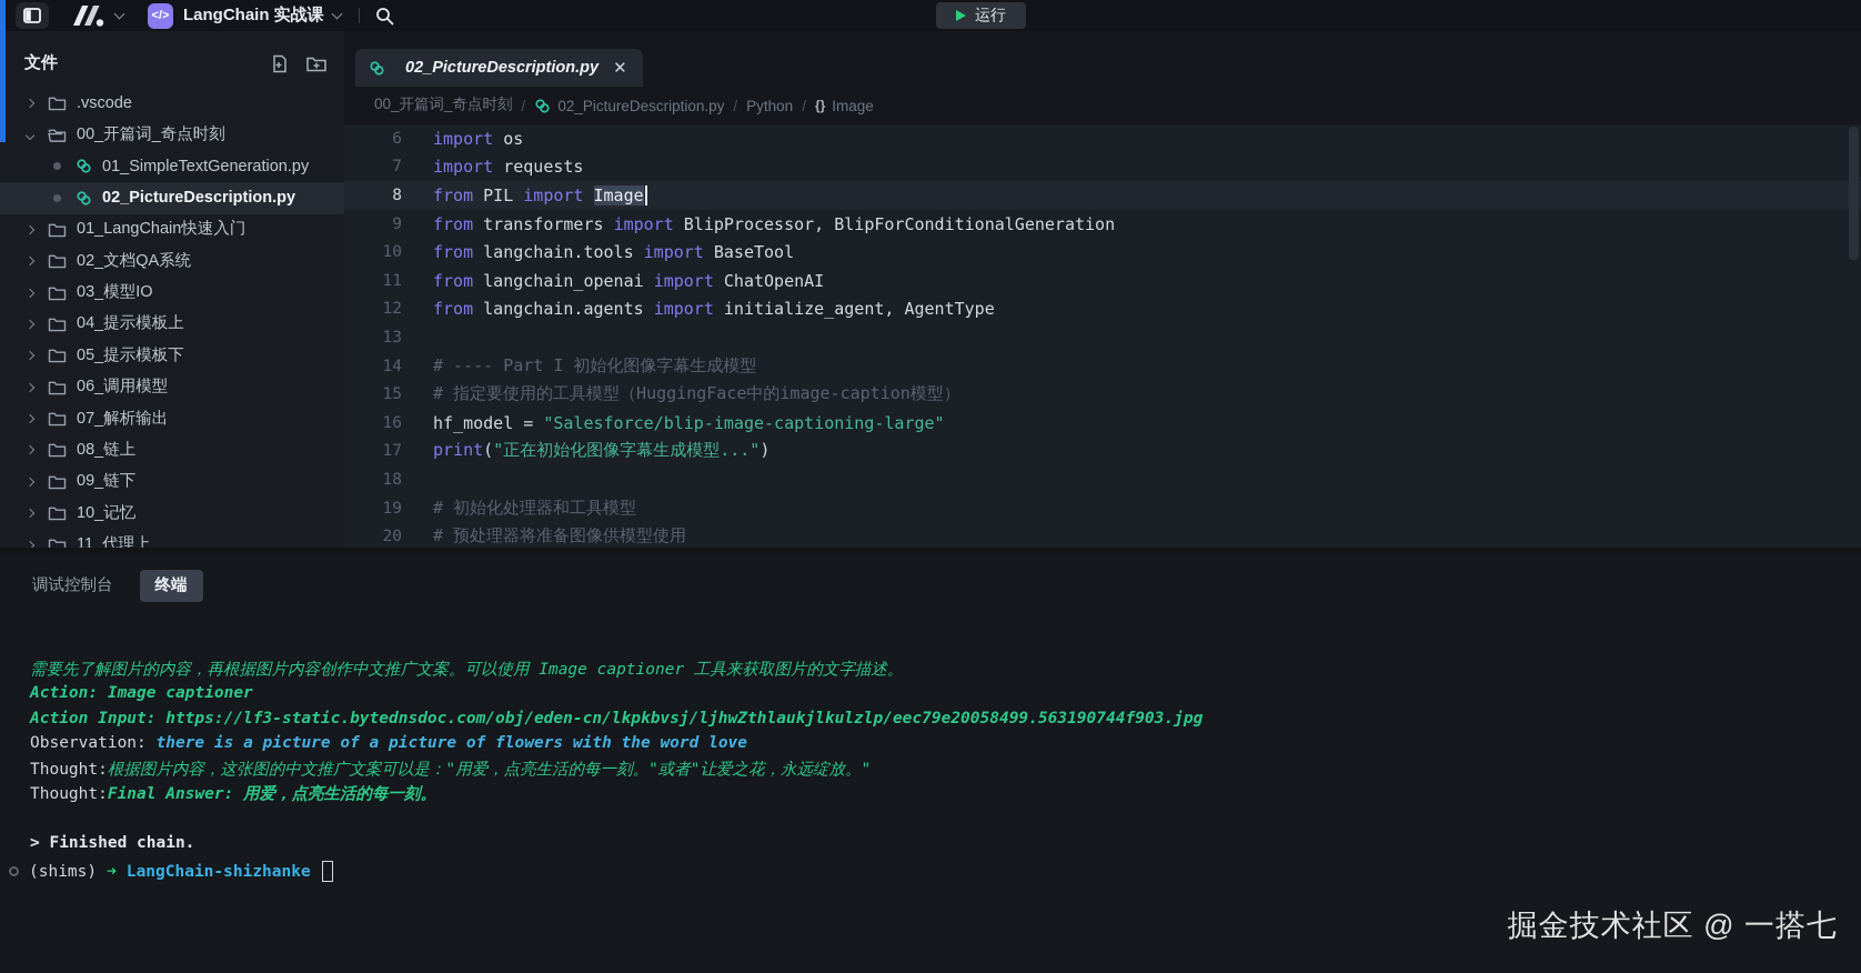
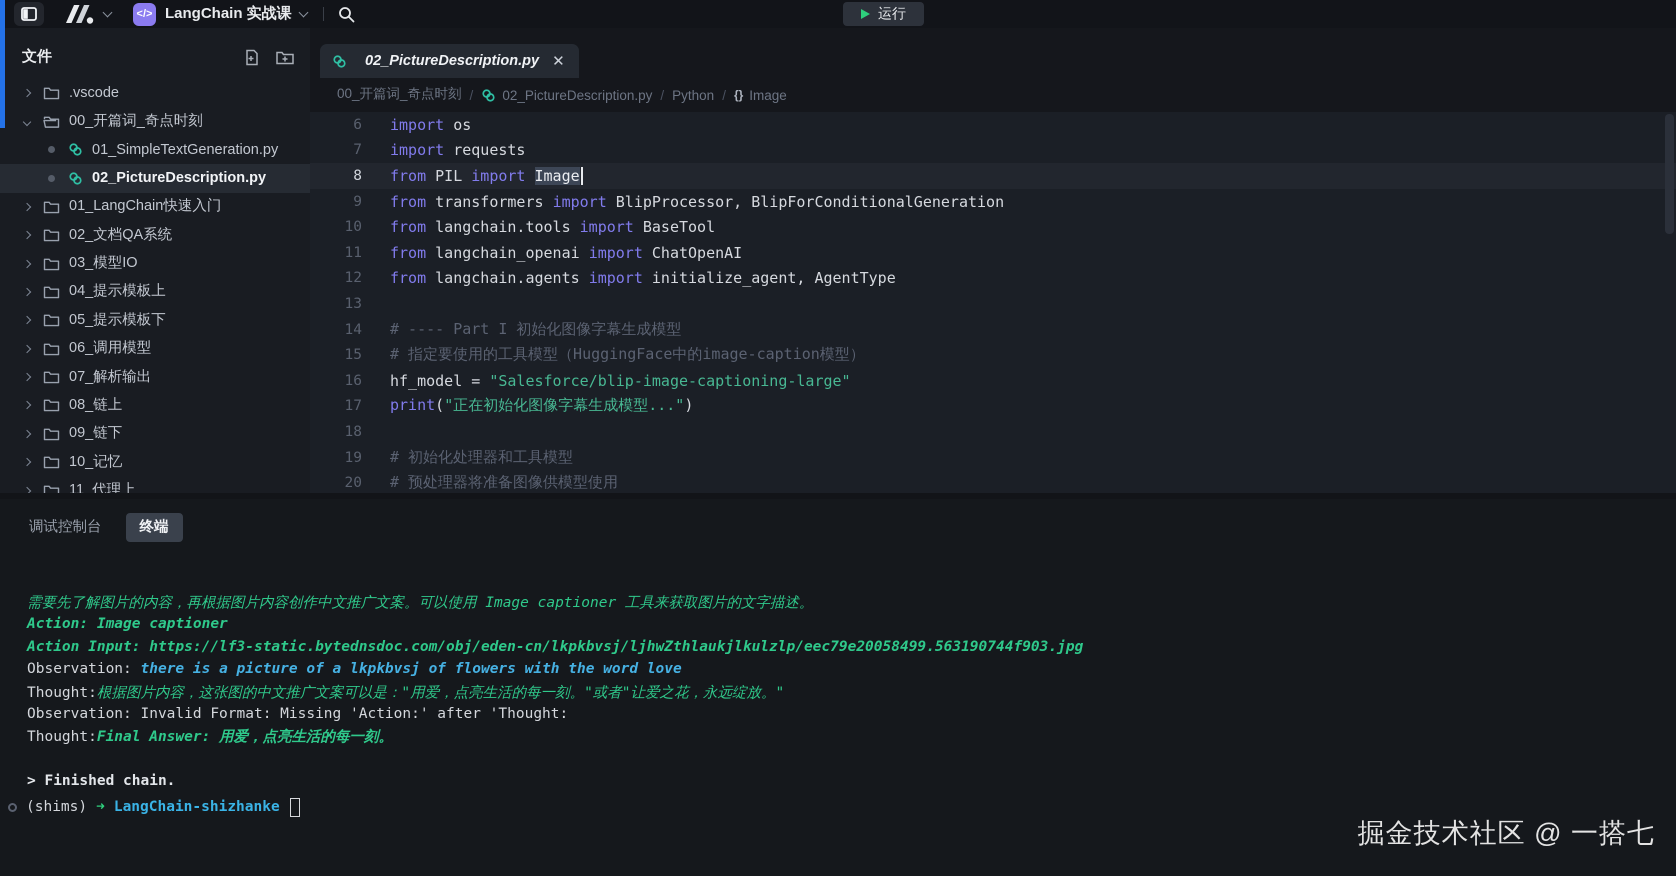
  </>
  LangChain 实战课
  运行
  文件
  .vscode
  00_开篇词_奇点时刻
  01_SimpleTextGeneration.py
  02_PictureDescription.py
  01_LangChain快速入门
  02_文档QA系统
  03_模型IO
  04_提示模板上
  05_提示模板下
  06_调用模型
  07_解析输出
  08_链上
  09_链下
  10_记忆
  11_代理上
  02_PictureDescription.py
  ✕
  00_开篇词_奇点时刻
  /
  02_PictureDescription.py
  /
  Python
  /
  {}
  Image
  6
  import os
  7
  import requests
  8
  from PIL import Image
  9
  from transformers import BlipProcessor, BlipForConditionalGeneration
  10
  from langchain.tools import BaseTool
  11
  from langchain_openai import ChatOpenAI
  12
  from langchain.agents import initialize_agent, AgentType
  13
  14
  # ---- Part I 初始化图像字幕生成模型
  15
  # 指定要使用的工具模型（HuggingFace中的image-caption模型）
  16
  hf_model = "Salesforce/blip-image-captioning-large"
  17
  print("正在初始化图像字幕生成模型...")
  18
  19
  # 初始化处理器和工具模型
  20
  # 预处理器将准备图像供模型使用
  调试控制台
  终端
  需要先了解图片的内容，再根据图片内容创作中文推广文案。可以使用 Image captioner 工具来获取图片的文字描述。
  Action: Image captioner
  Action Input: https://lf3-static.bytednsdoc.com/obj/eden-cn/lkpkbvsj/ljhwZthlaukjlkulzlp/eec79e20058499.563190744f903.jpg
- Observation: there is a picture of a picture of flowers with the word love
+ Observation: there is a picture of a lkpkbvsj of flowers with the word love
  Thought:根据图片内容，这张图的中文推广文案可以是："用爱，点亮生活的每一刻。"或者"让爱之花，永远绽放。"
+ Observation: Invalid Format: Missing 'Action:' after 'Thought:
  Thought:Final Answer: 用爱，点亮生活的每一刻。
  > Finished chain.
  (shims)
  ➜
  LangChain-shizhanke
  掘金技术社区 @ 一搭七
